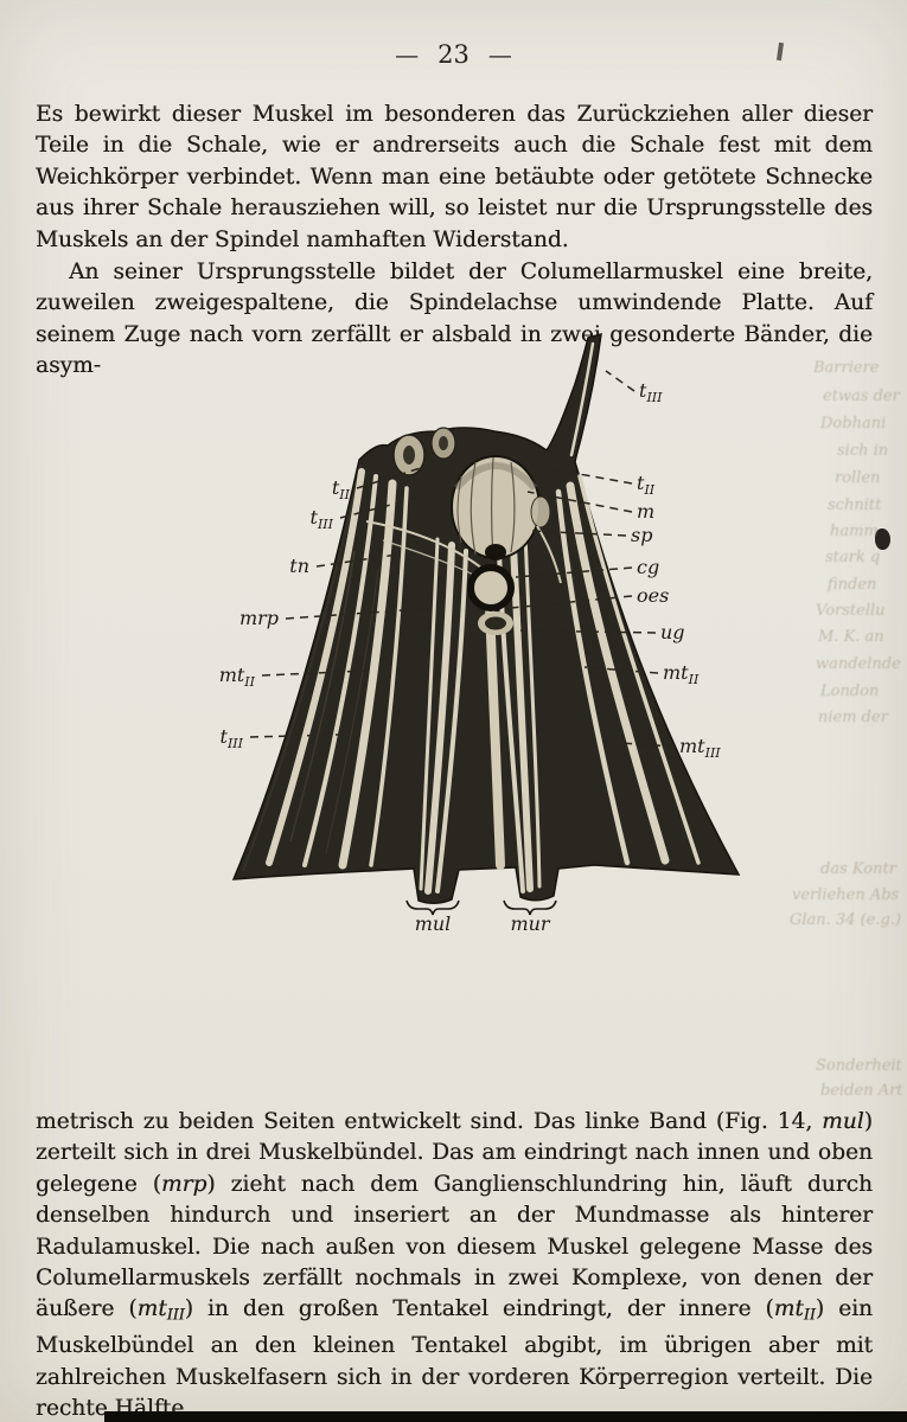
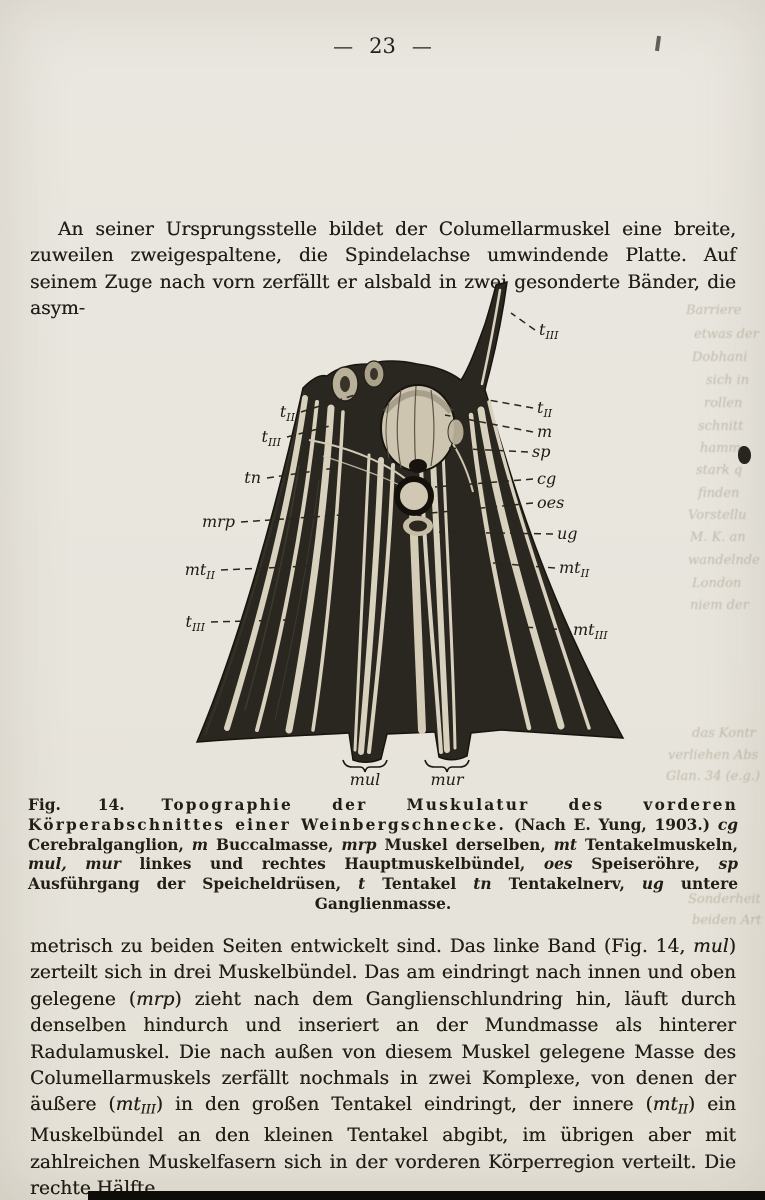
  — 23 —
- Es bewirkt dieser Muskel im besonderen das Zurückziehen aller dieser Teile in die Schale, wie er andrerseits auch die Schale fest mit dem Weichkörper verbindet. Wenn man eine betäubte oder getötete Schnecke aus ihrer Schale herausziehen will, so leistet nur die Ursprungsstelle des Muskels an der Spindel namhaften Widerstand.
  An seiner Ursprungsstelle bildet der Columellarmuskel eine breite, zuweilen zweigespaltene, die Spindelachse umwindende Platte. Auf seinem Zuge nach vorn zerfällt er alsbald in zwe gesonderte Bänder, die asym-
  tII
  tIII
  tn
  mrp
  mtII
  tIII
  tIII
  tII
  m
  sp
  cg
  oes
  ug
  mtII
  mtIII
  mul
  mur
+ Fig. 14. Topographie der Muskulatur des vorderen Körperabschnittes einer Weinbergschnecke. (Nach E. Yung, 1903.) cg Cerebralganglion, m Buccalmasse, mrp Muskel derselben, mt Tentakelmuskeln, mul, mur linkes und rechtes Hauptmuskelbündel, oes Speiseröhre, sp Ausführgang der Speicheldrüsen, t Tentakel tn Tentakelnerv, ug untere Ganglienmasse.
  metrisch zu beiden Seiten entwickelt sind. Das linke Band (Fig. 14, mul) zerteilt sich in drei Muskelbündel. Das am eindringt nach innen und oben gelegene (mrp) zieht nach dem Ganglienschlundring hin, läuft durch denselben hindurch und inseriert an der Mundmasse als hinterer Radulamuskel. Die nach außen von diesem Muskel gelegene Masse des Columellarmuskels zerfällt nochmals in zwei Komplexe, von denen der äußere (mtIII) in den großen Tentakel eindringt, der innere (mtII) ein Muskelbündel an den kleinen Tentakel abgibt, im übrigen aber mit zahlreichen Muskelfasern sich in der vorderen Körperregion verteilt. Die rechte Hälfte
  Barriere
  etwas der
  Dobhani
  sich in
  rollen
  schnitt
  hamm
  stark q
  finden
  Vorstellu
  M. K. an
  wandelnde
  London
  niem der
  das Kontr
  verliehen Abs
  Glan. 34 (e.g.)
  Sonderheit
  beiden Art
